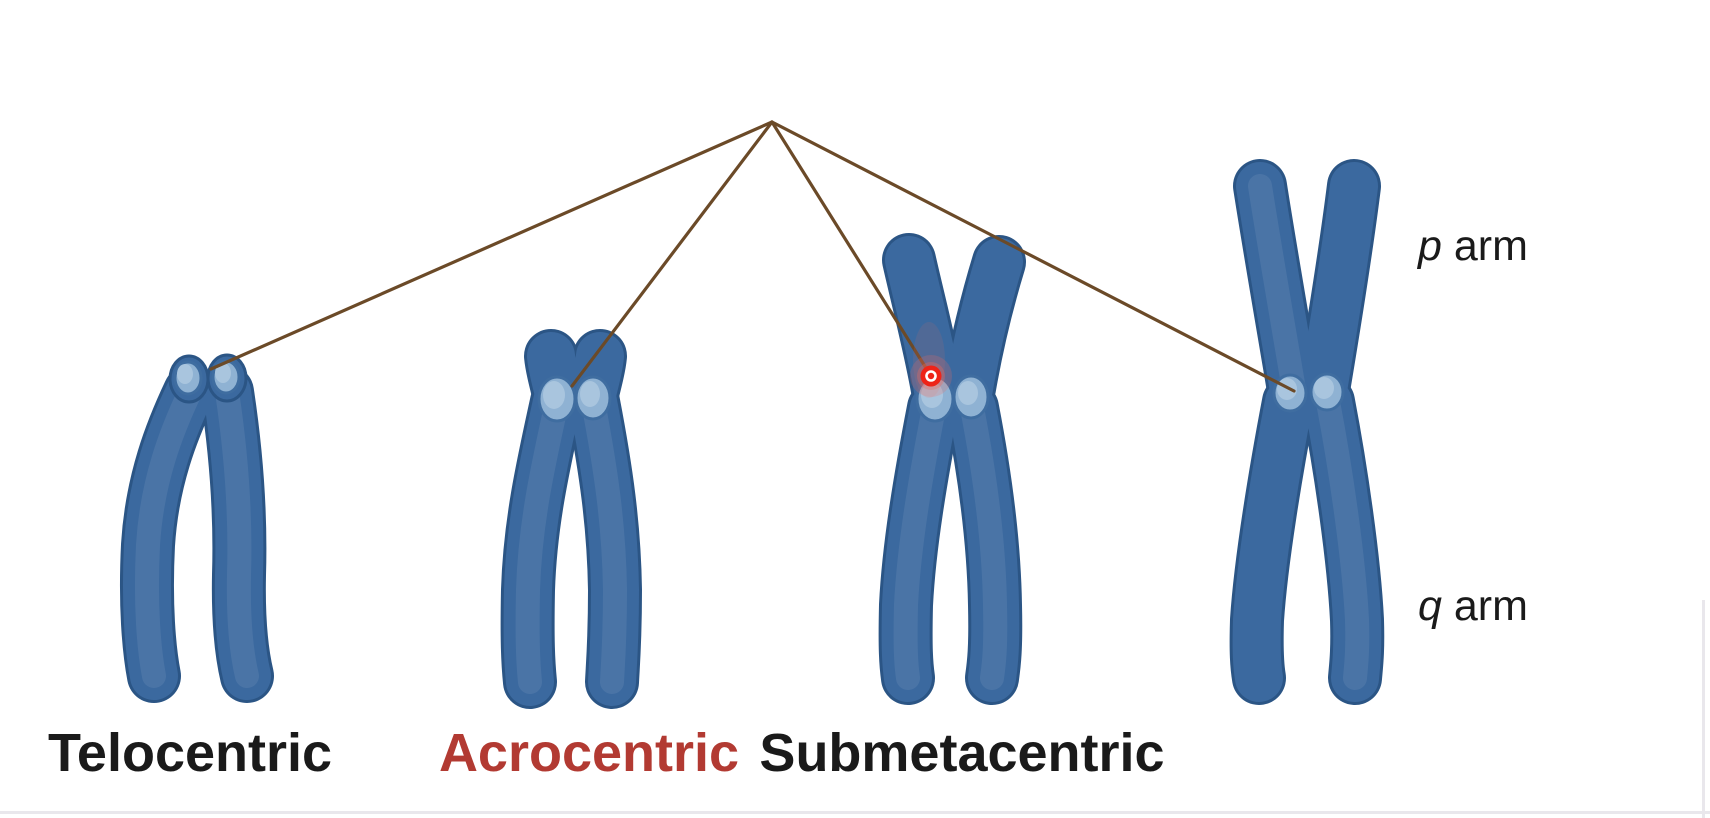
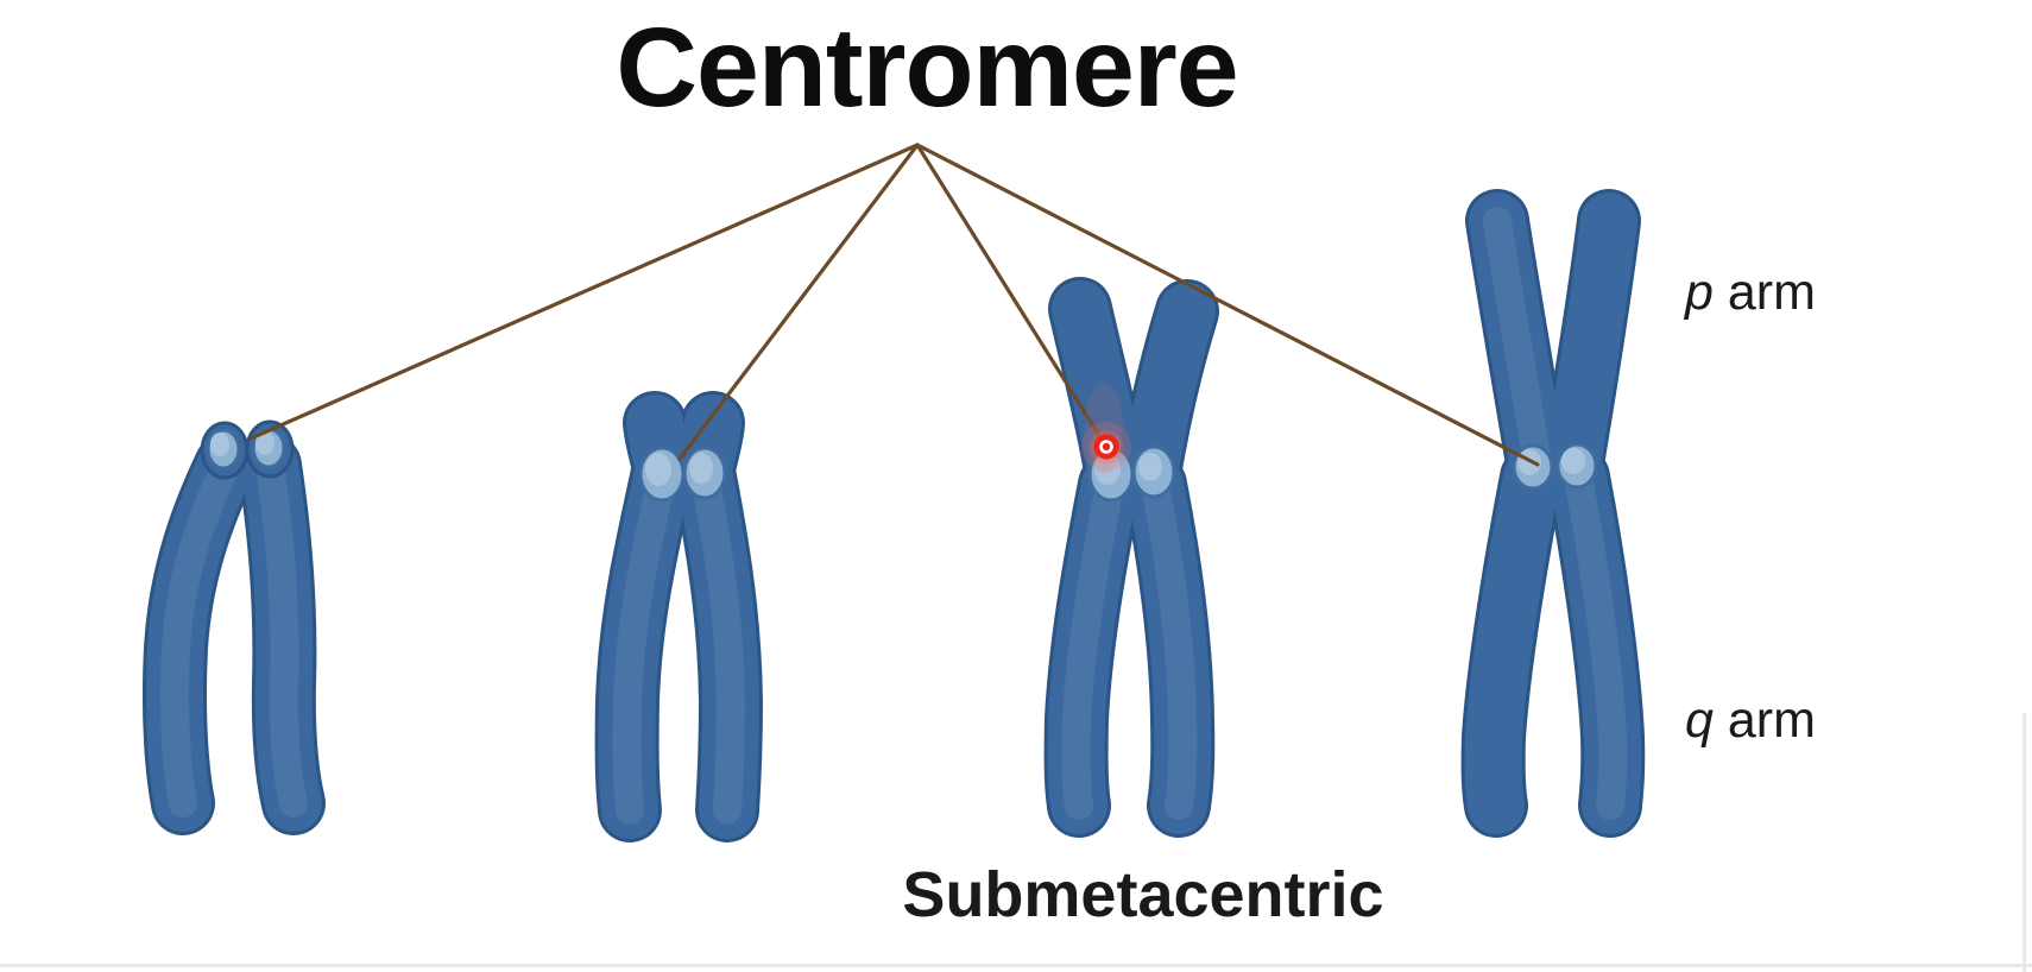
+ Centromere
  p arm
  q arm
- Telocentric
- Acrocentric
  Submetacentric
